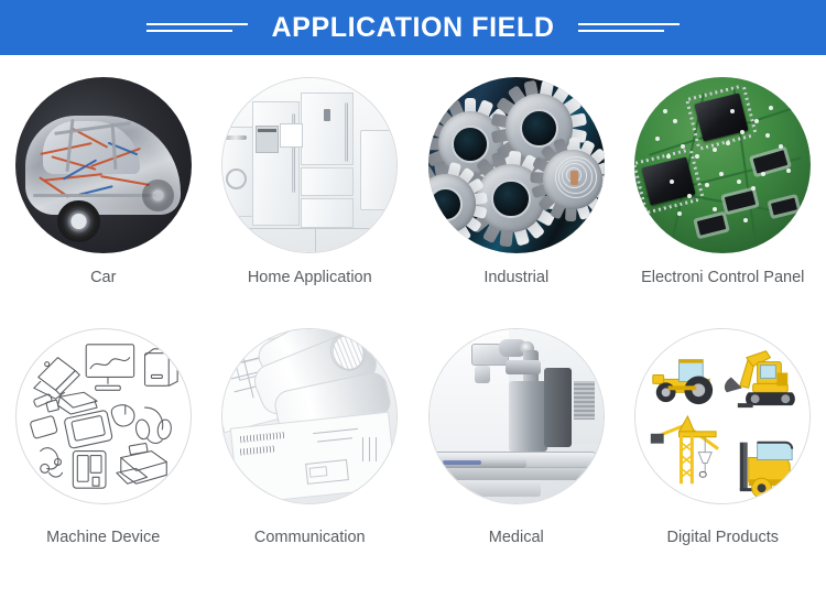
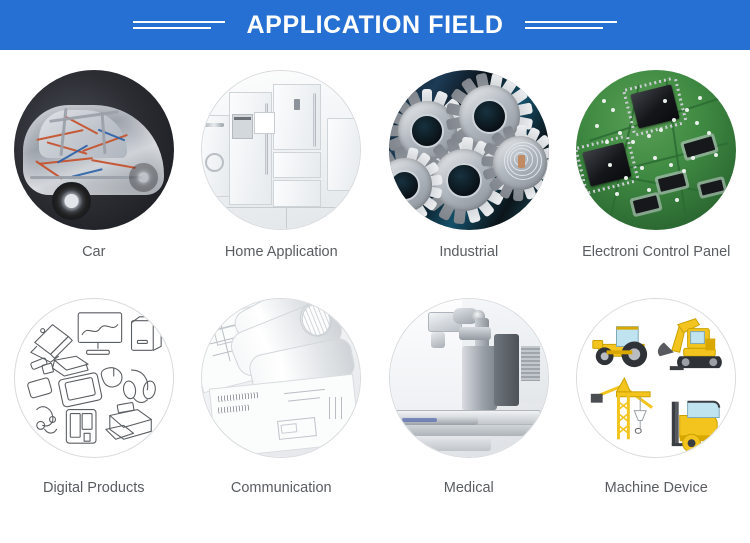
  APPLICATION FIELD
  Car
  Home Application
  Industrial
  Electroni Control Panel
- Machine Device
+ Digital Products
  Communication
  Medical
- Digital Products
+ Machine Device
